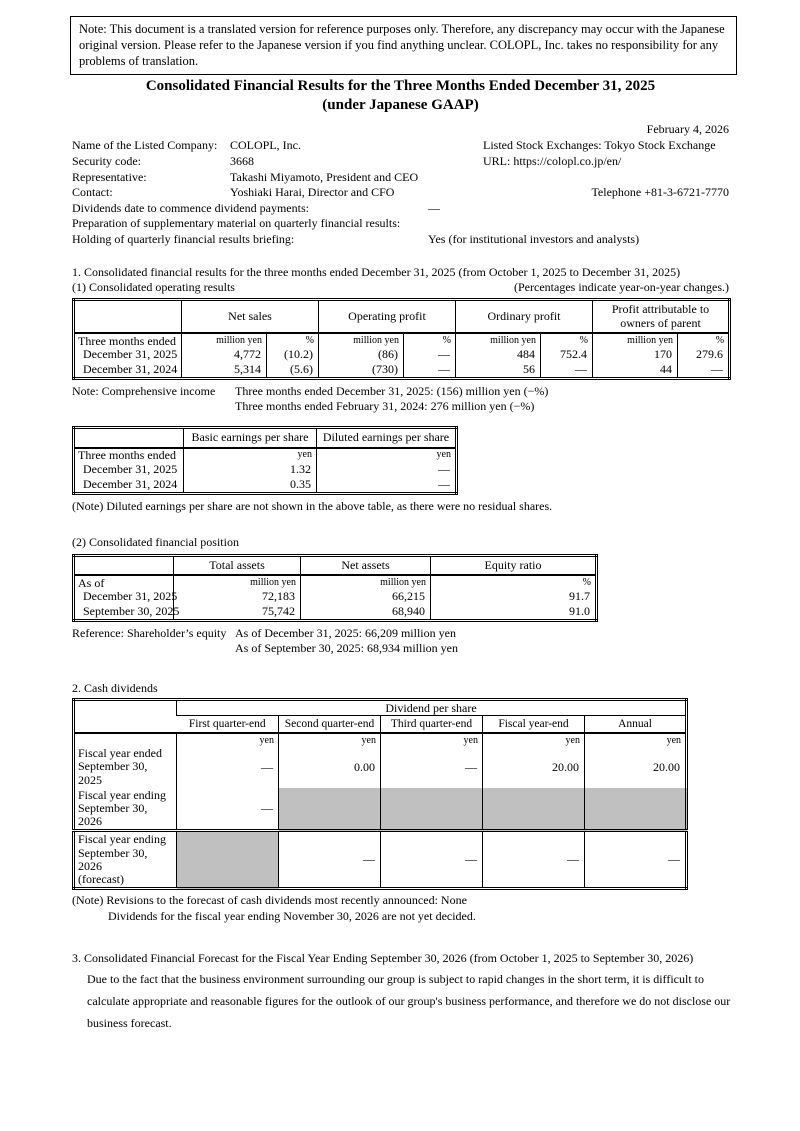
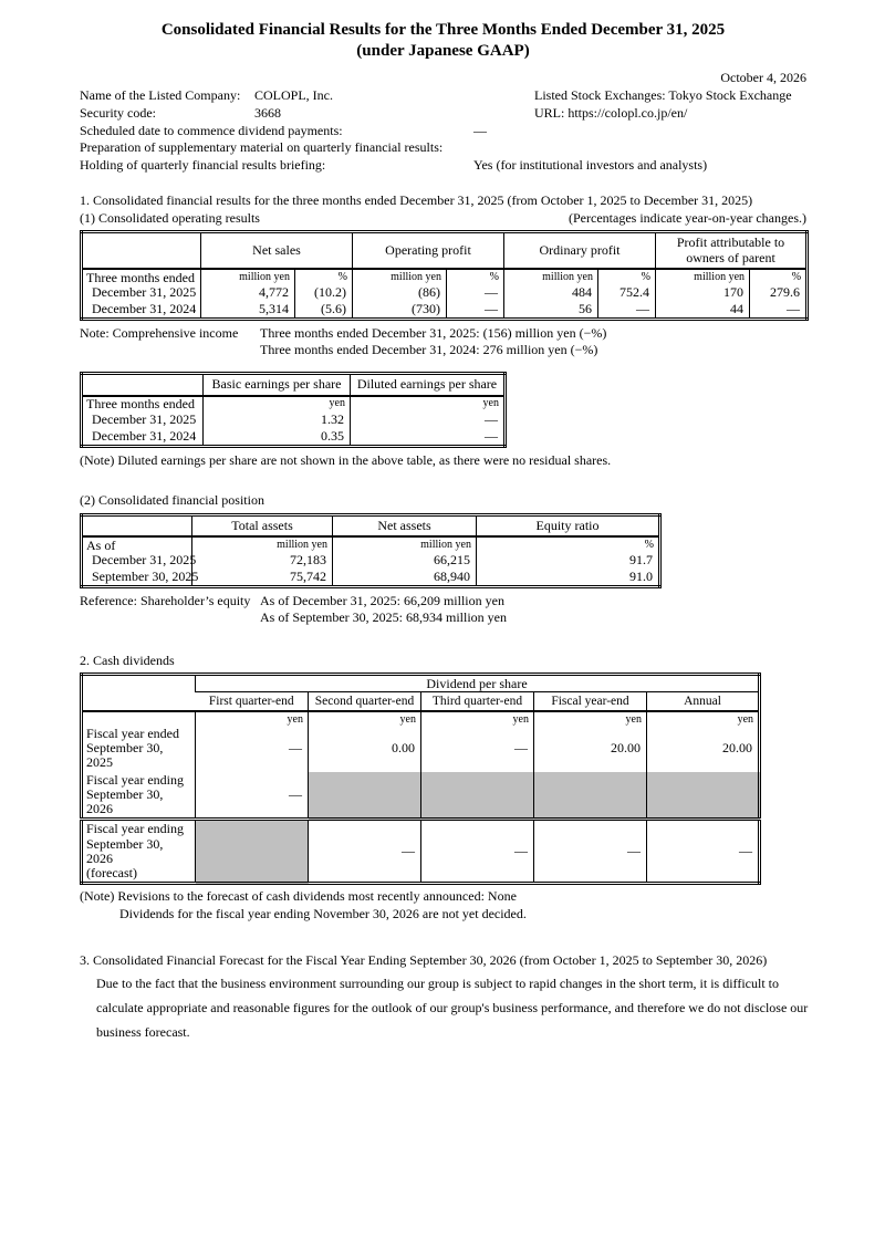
- Note: This document is a translated version for reference purposes only. Therefore, any discrepancy may occur with the Japanese original version. Please refer to the Japanese version if you find anything unclear. COLOPL, Inc. takes no responsibility for any problems of translation.
  Consolidated Financial Results for the Three Months Ended December 31, 2025
  (under Japanese GAAP)
- February 4, 2026
+ October 4, 2026
  Name of the Listed Company:
  COLOPL, Inc.
  Listed Stock Exchanges: Tokyo Stock Exchange
  Security code:
  3668
  URL: https://colopl.co.jp/en/
- Representative:
- Takashi Miyamoto, President and CEO
- Contact:
- Yoshiaki Harai, Director and CFO
- Telephone +81-3-6721-7770
- Dividends date to commence dividend payments:
+ Scheduled date to commence dividend payments:
  ―
  Preparation of supplementary material on quarterly financial results:
  Holding of quarterly financial results briefing:
  Yes (for institutional investors and analysts)
  1. Consolidated financial results for the three months ended December 31, 2025 (from October 1, 2025 to December 31, 2025)
  (1) Consolidated operating results
  (Percentages indicate year-on-year changes.)
  	Net sales	Operating profit	Ordinary profit	Profit attributable to owners of parent
  Three months ended	million yen	%	million yen	%	million yen	%	million yen	%
  December 31, 2025	4,772	(10.2)	(86)	―	484	752.4	170	279.6
  December 31, 2024	5,314	(5.6)	(730)	―	56	―	44	―
  Note: Comprehensive income
  Three months ended December 31, 2025: (156) million yen (−%)
- Three months ended February 31, 2024: 276 million yen (−%)
+ Three months ended December 31, 2024: 276 million yen (−%)
  	Basic earnings per share	Diluted earnings per share
  Three months ended	yen	yen
  December 31, 2025	1.32	―
  December 31, 2024	0.35	―
  (Note) Diluted earnings per share are not shown in the above table, as there were no residual shares.
  (2) Consolidated financial position
  	Total assets	Net assets	Equity ratio
  As of	million yen	million yen	%
  December 31, 2025	72,183	66,215	91.7
  September 30, 2025	75,742	68,940	91.0
  Reference: Shareholder’s equity
  As of December 31, 2025: 66,209 million yen
  As of September 30, 2025: 68,934 million yen
  2. Cash dividends
  	Dividend per share
  First quarter-end	Second quarter-end	Third quarter-end	Fiscal year-end	Annual
  	yen	yen	yen	yen	yen
  Fiscal year ended September 30, 2025	―	0.00	―	20.00	20.00
  Fiscal year ending September 30, 2026	―
  Fiscal year ending September 30, 2026 (forecast)		―	―	―	―
  (Note) Revisions to the forecast of cash dividends most recently announced: None
  Dividends for the fiscal year ending November 30, 2026 are not yet decided.
  3. Consolidated Financial Forecast for the Fiscal Year Ending September 30, 2026 (from October 1, 2025 to September 30, 2026)
  Due to the fact that the business environment surrounding our group is subject to rapid changes in the short term, it is difficult to calculate appropriate and reasonable figures for the outlook of our group's business performance, and therefore we do not disclose our business forecast.
